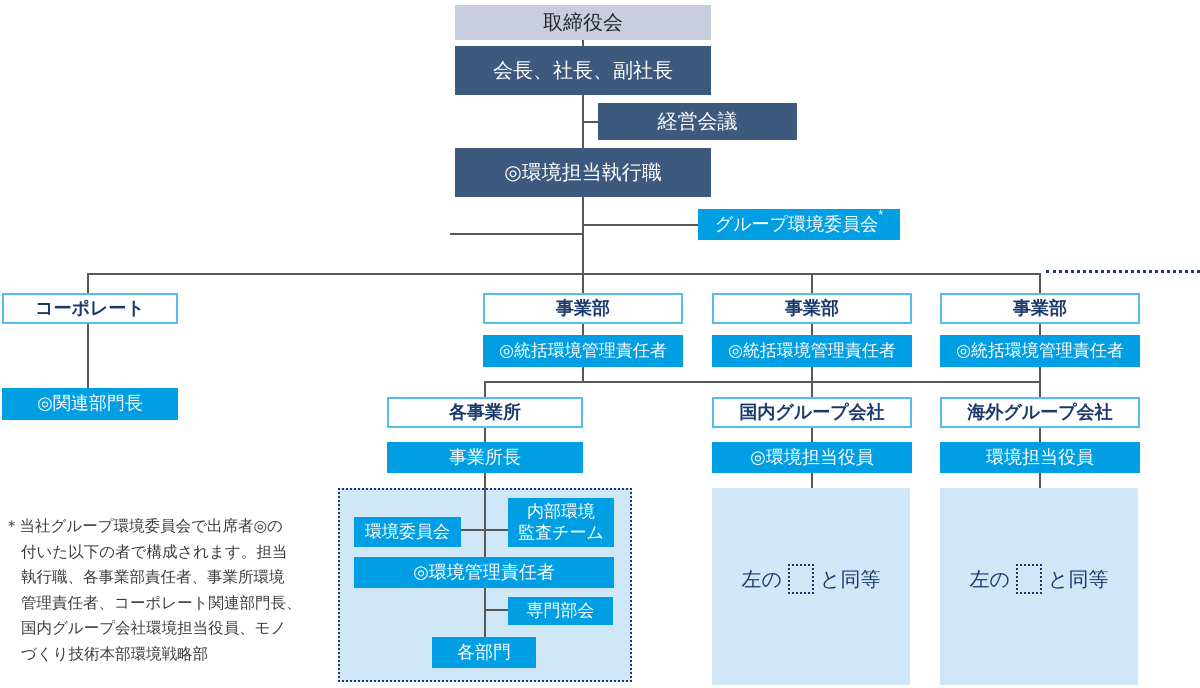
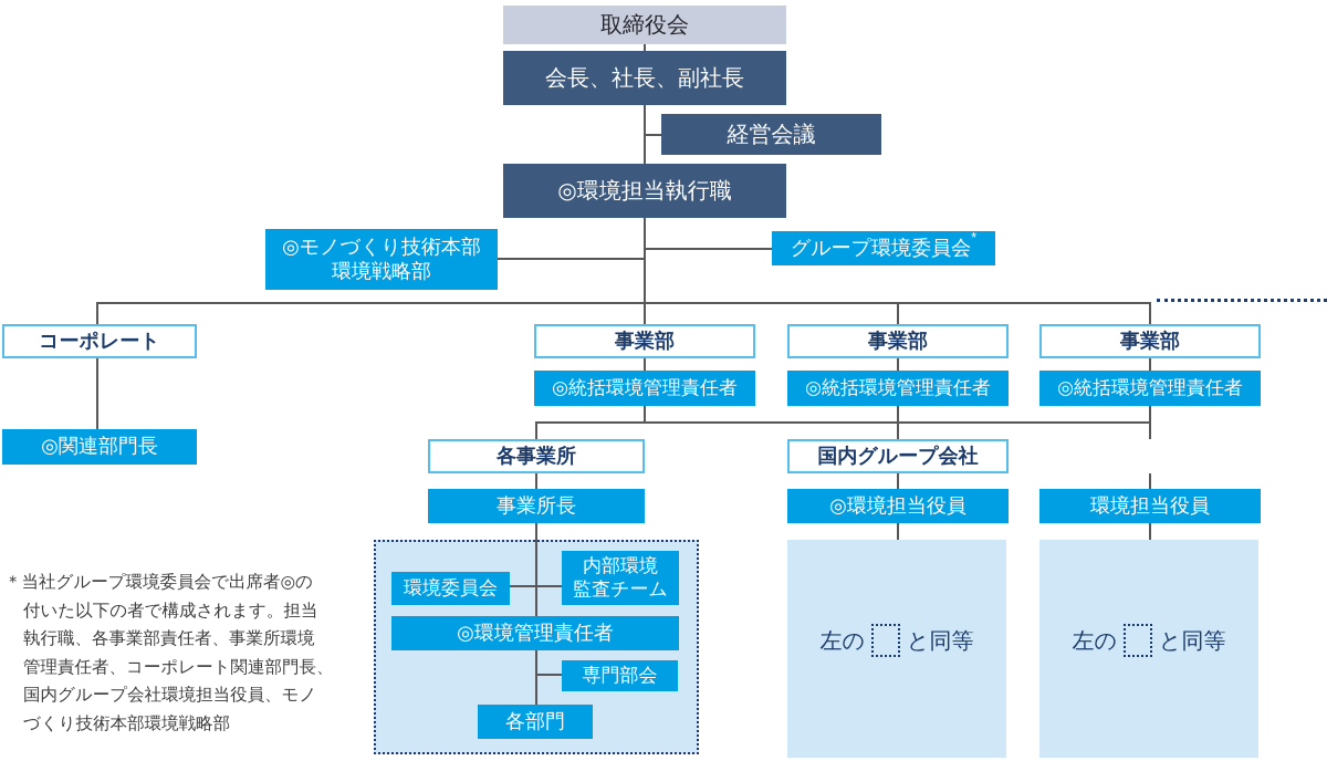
  取締役会
  会長、社長、副社長
  経営会議
  ◎環境担当執行職
+ ◎モノづくり技術本部
+ 環境戦略部
  グループ環境委員会
  *
  コーポレート
  ◎関連部門長
  事業部
  事業部
  事業部
  ◎統括環境管理責任者
  ◎統括環境管理責任者
  ◎統括環境管理責任者
  各事業所
  国内グループ会社
- 海外グループ会社
  事業所長
  ◎環境担当役員
  環境担当役員
  環境委員会
  内部環境
  監査チーム
  ◎環境管理責任者
  専門部会
  各部門
  左の
  と同等
  左の
  と同等
  ＊当社グループ環境委員会で出席者◎の
  付いた以下の者で構成されます。担当
  執行職、各事業部責任者、事業所環境
  管理責任者、コーポレート関連部門長、
  国内グループ会社環境担当役員、モノ
  づくり技術本部環境戦略部
